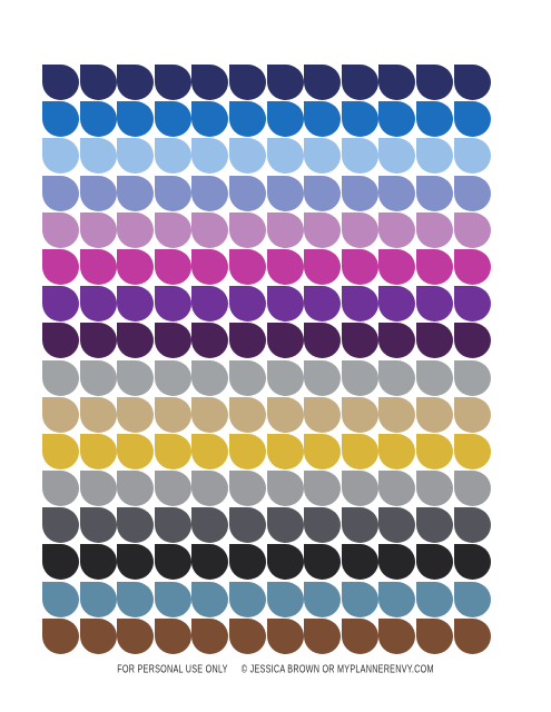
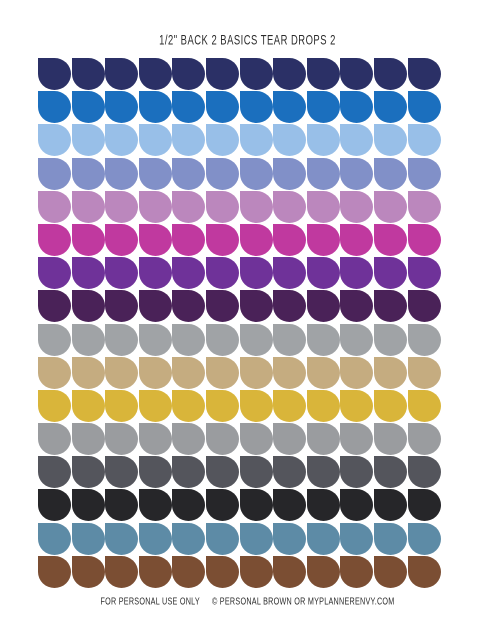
+ 1/2" BACK 2 BASICS TEAR DROPS 2
- FOR PERSONAL USE ONLY © JESSICA BROWN OR MYPLANNERENVY.COM
+ FOR PERSONAL USE ONLY © PERSONAL BROWN OR MYPLANNERENVY.COM
